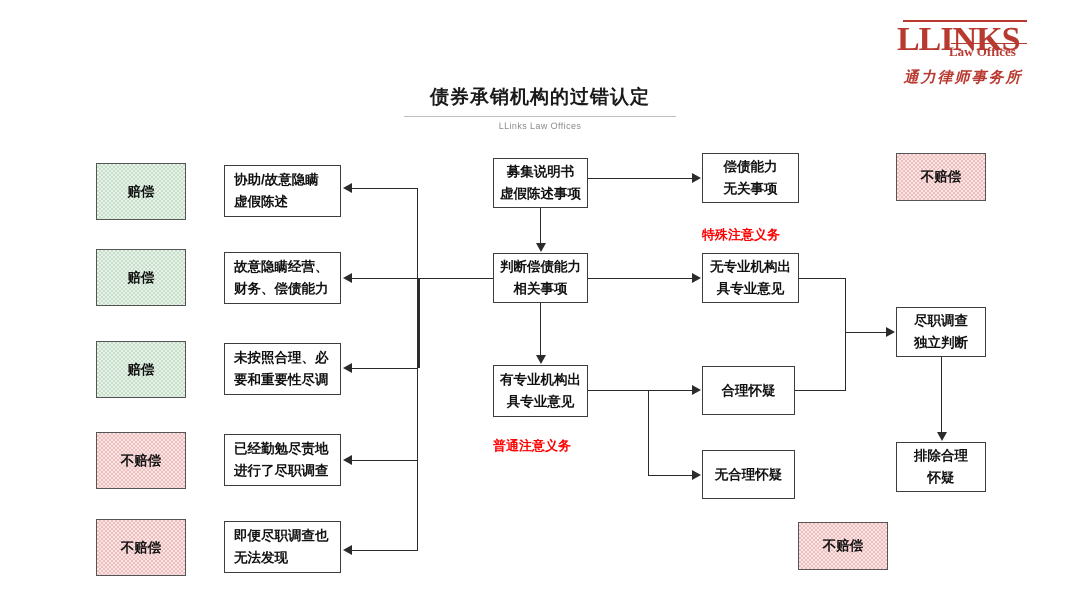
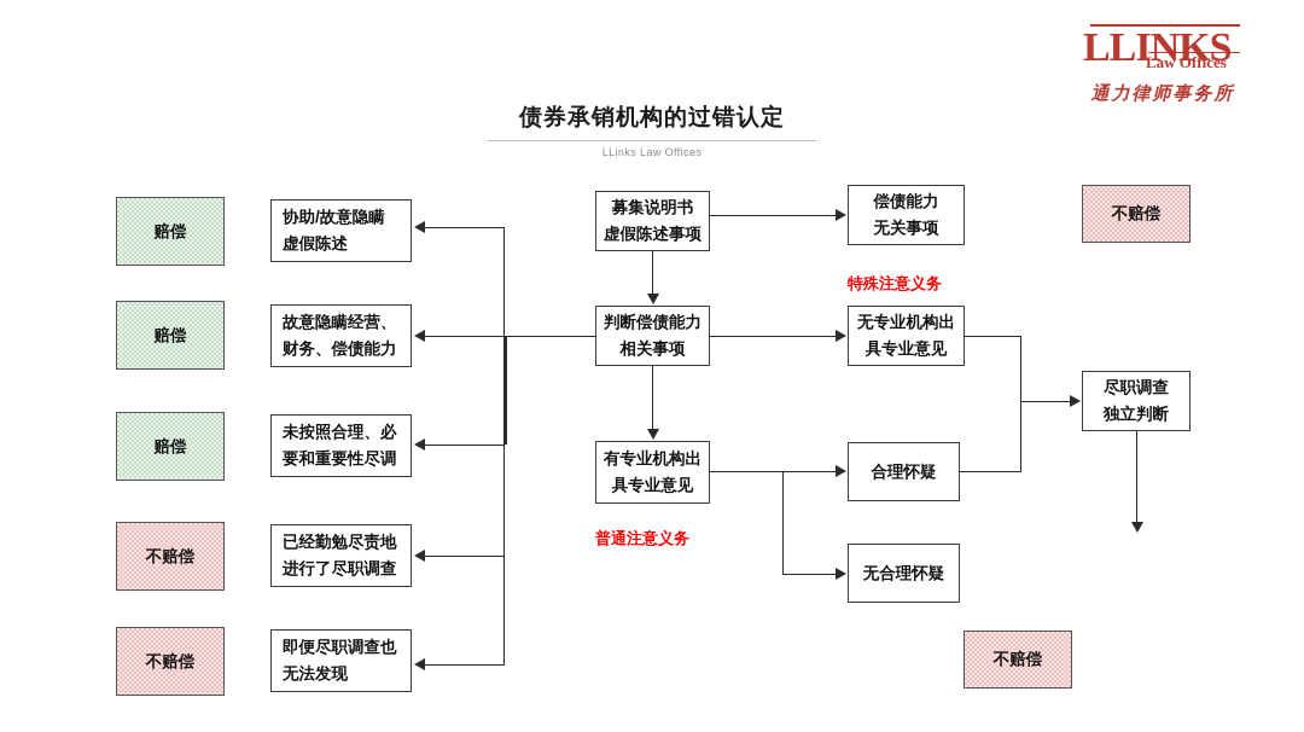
  LLINKS
  Law Offices
  通力律师事务所
  债券承销机构的过错认定
  LLinks Law Offices
  赔偿
  赔偿
  赔偿
  不赔偿
  不赔偿
  协助/故意隐瞒
  虚假陈述
  故意隐瞒经营、
  财务、偿债能力
  未按照合理、必
  要和重要性尽调
  已经勤勉尽责地
  进行了尽职调查
  即便尽职调查也
  无法发现
  募集说明书
  虚假陈述事项
  判断偿债能力
  相关事项
  有专业机构出
  具专业意见
  偿债能力
  无关事项
  无专业机构出
  具专业意见
  合理怀疑
  无合理怀疑
  不赔偿
  尽职调查
  独立判断
- 排除合理
- 怀疑
  不赔偿
  特殊注意义务
  普通注意义务
